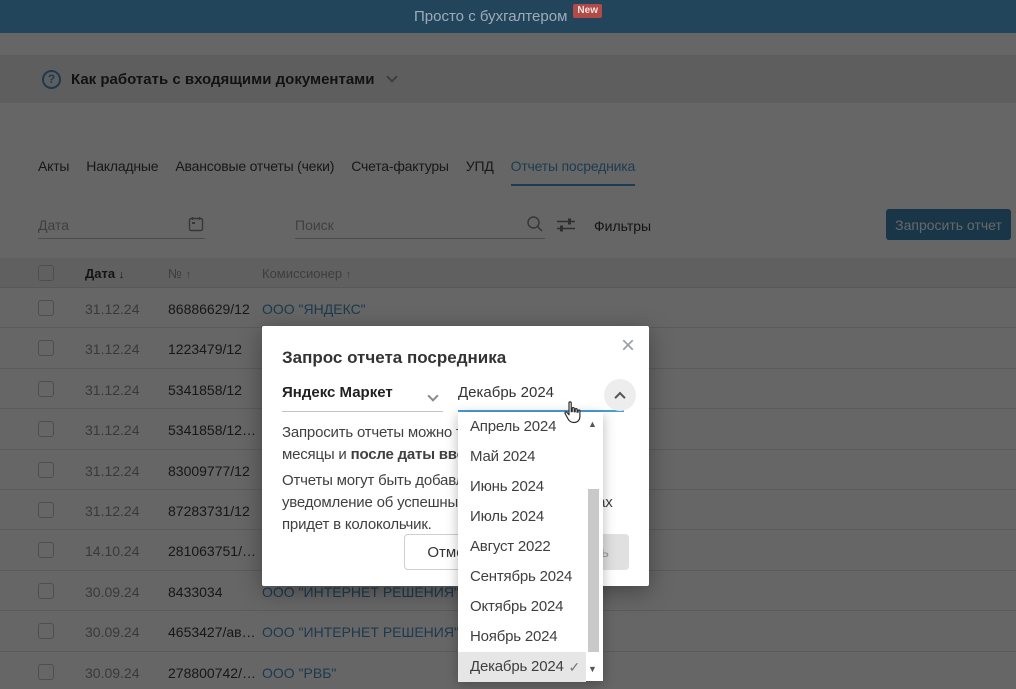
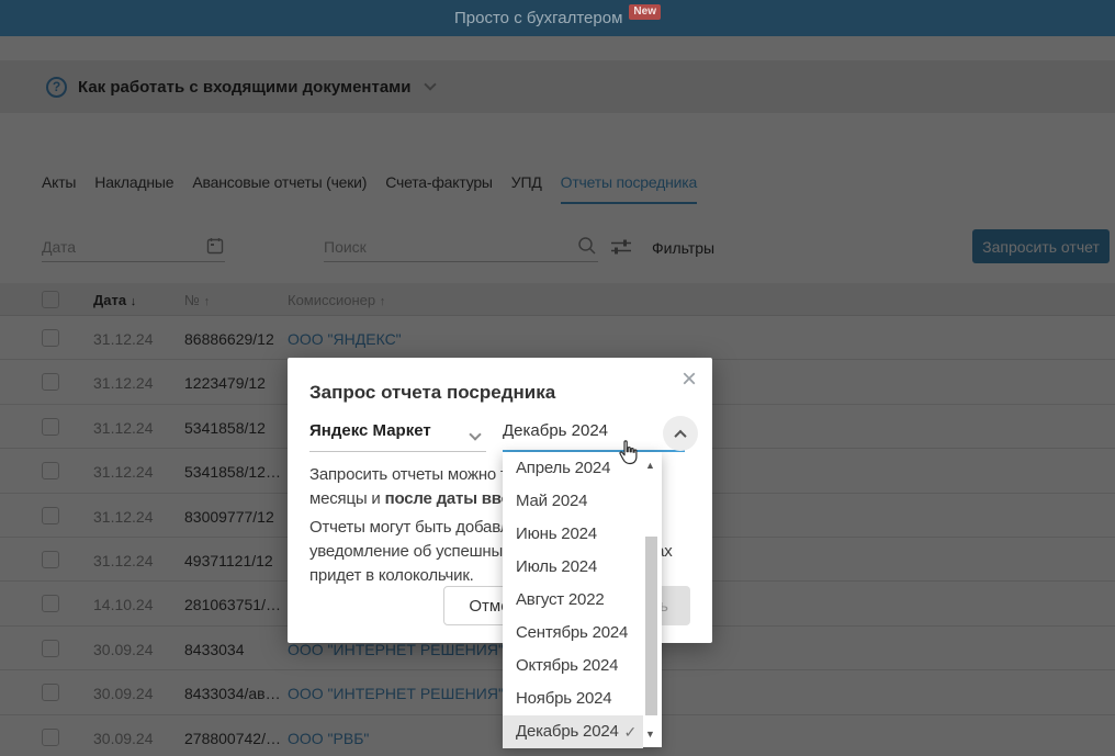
  Просто с бухгалтером
  New
  ?
  Как работать с входящими документами
  Акты
  Накладные
  Авансовые отчеты (чеки)
  Счета-фактуры
  УПД
  Отчеты посредника
  Дата
  Поиск
  Фильтры
  Запросить отчет
  Дата ↓
  № ↑
  Комиссионер ↑
  31.12.24
  86886629/12
  ООО "ЯНДЕКС"
  31.12.24
  1223479/12
  31.12.24
  5341858/12
  31.12.24
  5341858/12…
  31.12.24
  83009777/12
  31.12.24
- 87283731/12
+ 49371121/12
  14.10.24
  281063751/…
  30.09.24
  8433034
  ООО "ИНТЕРНЕТ РЕШЕНИЯ"
  30.09.24
- 4653427/ав…
+ 8433034/ав…
  ООО "ИНТЕРНЕТ РЕШЕНИЯ"
  30.09.24
  278800742/…
  ООО "РВБ"
  Запрос отчета посредника
  ×
  Яндекс Маркет
  Декабрь 2024
  Апрель 2024
  Май 2024
  Июнь 2024
  Июль 2024
  Август 2022
  Сентябрь 2024
  Октябрь 2024
  Ноябрь 2024
  Декабрь 2024
  ✓
  ▲
  ▼
